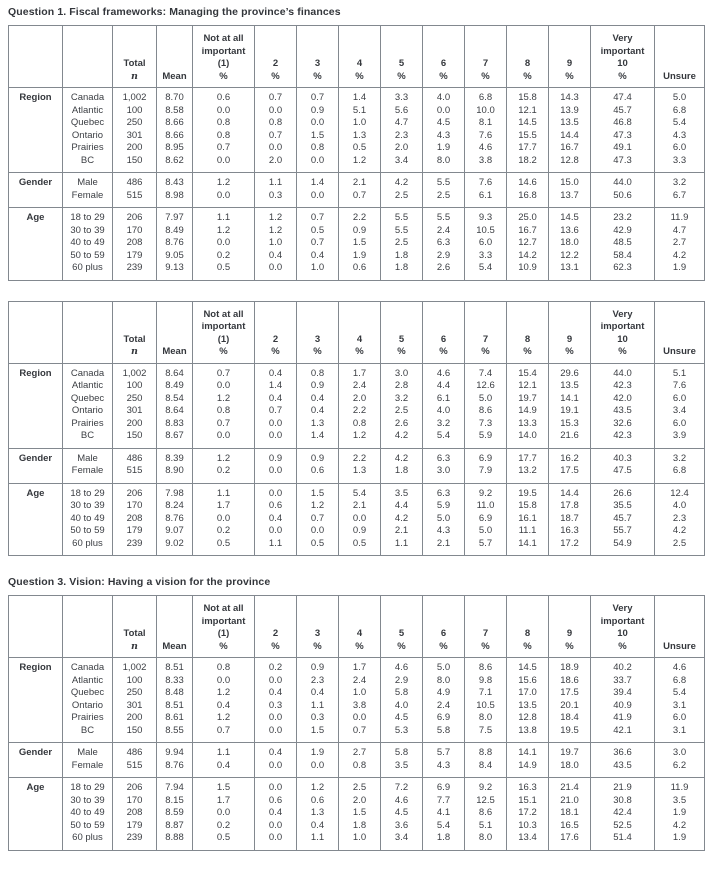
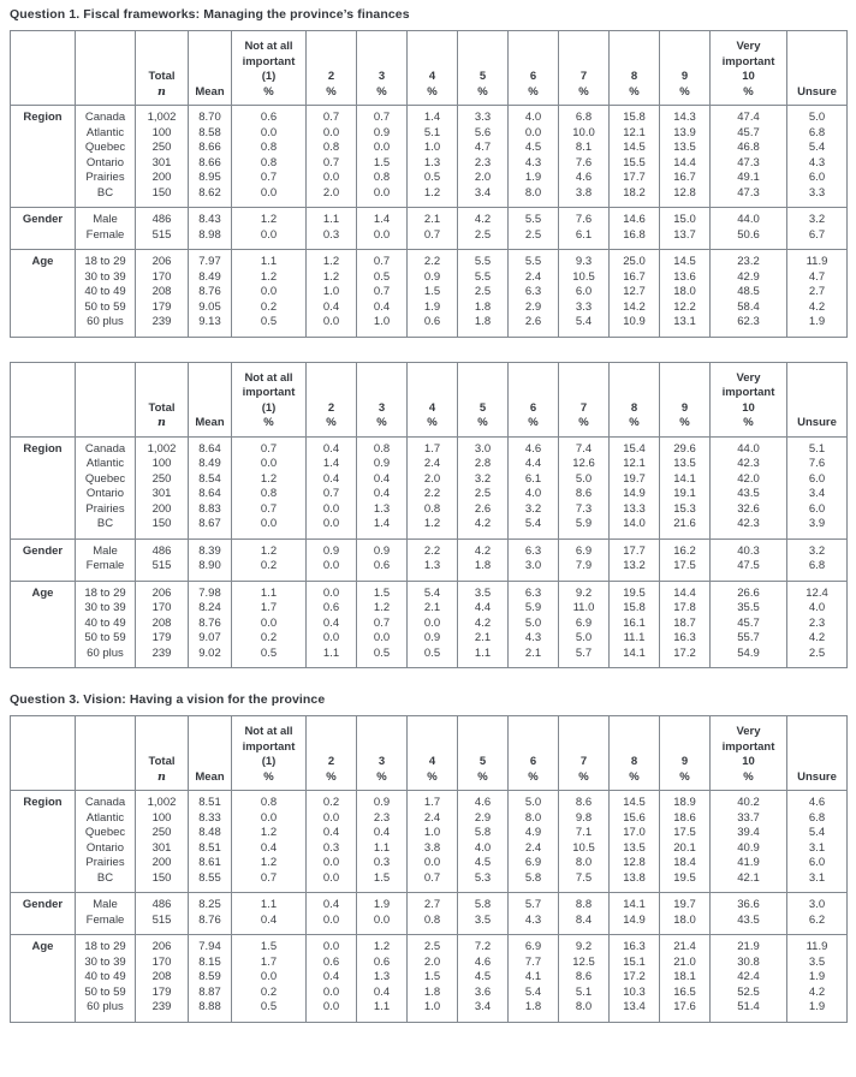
  Question 1. Fiscal frameworks: Managing the province’s finances
  		Totaln	Mean	Not at allimportant(1)%	2%	3%	4%	5%	6%	7%	8%	9%	Veryimportant10%	Unsure
  Region	Canada	1,002	8.70	0.6	0.7	0.7	1.4	3.3	4.0	6.8	15.8	14.3	47.4	5.0
  Atlantic	100	8.58	0.0	0.0	0.9	5.1	5.6	0.0	10.0	12.1	13.9	45.7	6.8
  Quebec	250	8.66	0.8	0.8	0.0	1.0	4.7	4.5	8.1	14.5	13.5	46.8	5.4
  Ontario	301	8.66	0.8	0.7	1.5	1.3	2.3	4.3	7.6	15.5	14.4	47.3	4.3
  Prairies	200	8.95	0.7	0.0	0.8	0.5	2.0	1.9	4.6	17.7	16.7	49.1	6.0
  BC	150	8.62	0.0	2.0	0.0	1.2	3.4	8.0	3.8	18.2	12.8	47.3	3.3
  Gender	Male	486	8.43	1.2	1.1	1.4	2.1	4.2	5.5	7.6	14.6	15.0	44.0	3.2
  Female	515	8.98	0.0	0.3	0.0	0.7	2.5	2.5	6.1	16.8	13.7	50.6	6.7
  Age	18 to 29	206	7.97	1.1	1.2	0.7	2.2	5.5	5.5	9.3	25.0	14.5	23.2	11.9
  30 to 39	170	8.49	1.2	1.2	0.5	0.9	5.5	2.4	10.5	16.7	13.6	42.9	4.7
  40 to 49	208	8.76	0.0	1.0	0.7	1.5	2.5	6.3	6.0	12.7	18.0	48.5	2.7
  50 to 59	179	9.05	0.2	0.4	0.4	1.9	1.8	2.9	3.3	14.2	12.2	58.4	4.2
  60 plus	239	9.13	0.5	0.0	1.0	0.6	1.8	2.6	5.4	10.9	13.1	62.3	1.9
  		Totaln	Mean	Not at allimportant(1)%	2%	3%	4%	5%	6%	7%	8%	9%	Veryimportant10%	Unsure
  Region	Canada	1,002	8.64	0.7	0.4	0.8	1.7	3.0	4.6	7.4	15.4	29.6	44.0	5.1
  Atlantic	100	8.49	0.0	1.4	0.9	2.4	2.8	4.4	12.6	12.1	13.5	42.3	7.6
  Quebec	250	8.54	1.2	0.4	0.4	2.0	3.2	6.1	5.0	19.7	14.1	42.0	6.0
  Ontario	301	8.64	0.8	0.7	0.4	2.2	2.5	4.0	8.6	14.9	19.1	43.5	3.4
  Prairies	200	8.83	0.7	0.0	1.3	0.8	2.6	3.2	7.3	13.3	15.3	32.6	6.0
  BC	150	8.67	0.0	0.0	1.4	1.2	4.2	5.4	5.9	14.0	21.6	42.3	3.9
  Gender	Male	486	8.39	1.2	0.9	0.9	2.2	4.2	6.3	6.9	17.7	16.2	40.3	3.2
  Female	515	8.90	0.2	0.0	0.6	1.3	1.8	3.0	7.9	13.2	17.5	47.5	6.8
  Age	18 to 29	206	7.98	1.1	0.0	1.5	5.4	3.5	6.3	9.2	19.5	14.4	26.6	12.4
  30 to 39	170	8.24	1.7	0.6	1.2	2.1	4.4	5.9	11.0	15.8	17.8	35.5	4.0
  40 to 49	208	8.76	0.0	0.4	0.7	0.0	4.2	5.0	6.9	16.1	18.7	45.7	2.3
  50 to 59	179	9.07	0.2	0.0	0.0	0.9	2.1	4.3	5.0	11.1	16.3	55.7	4.2
  60 plus	239	9.02	0.5	1.1	0.5	0.5	1.1	2.1	5.7	14.1	17.2	54.9	2.5
  Question 3. Vision: Having a vision for the province
  		Totaln	Mean	Not at allimportant(1)%	2%	3%	4%	5%	6%	7%	8%	9%	Veryimportant10%	Unsure
  Region	Canada	1,002	8.51	0.8	0.2	0.9	1.7	4.6	5.0	8.6	14.5	18.9	40.2	4.6
  Atlantic	100	8.33	0.0	0.0	2.3	2.4	2.9	8.0	9.8	15.6	18.6	33.7	6.8
  Quebec	250	8.48	1.2	0.4	0.4	1.0	5.8	4.9	7.1	17.0	17.5	39.4	5.4
  Ontario	301	8.51	0.4	0.3	1.1	3.8	4.0	2.4	10.5	13.5	20.1	40.9	3.1
  Prairies	200	8.61	1.2	0.0	0.3	0.0	4.5	6.9	8.0	12.8	18.4	41.9	6.0
  BC	150	8.55	0.7	0.0	1.5	0.7	5.3	5.8	7.5	13.8	19.5	42.1	3.1
- Gender	Male	486	9.94	1.1	0.4	1.9	2.7	5.8	5.7	8.8	14.1	19.7	36.6	3.0
+ Gender	Male	486	8.25	1.1	0.4	1.9	2.7	5.8	5.7	8.8	14.1	19.7	36.6	3.0
  Female	515	8.76	0.4	0.0	0.0	0.8	3.5	4.3	8.4	14.9	18.0	43.5	6.2
  Age	18 to 29	206	7.94	1.5	0.0	1.2	2.5	7.2	6.9	9.2	16.3	21.4	21.9	11.9
  30 to 39	170	8.15	1.7	0.6	0.6	2.0	4.6	7.7	12.5	15.1	21.0	30.8	3.5
  40 to 49	208	8.59	0.0	0.4	1.3	1.5	4.5	4.1	8.6	17.2	18.1	42.4	1.9
  50 to 59	179	8.87	0.2	0.0	0.4	1.8	3.6	5.4	5.1	10.3	16.5	52.5	4.2
  60 plus	239	8.88	0.5	0.0	1.1	1.0	3.4	1.8	8.0	13.4	17.6	51.4	1.9
